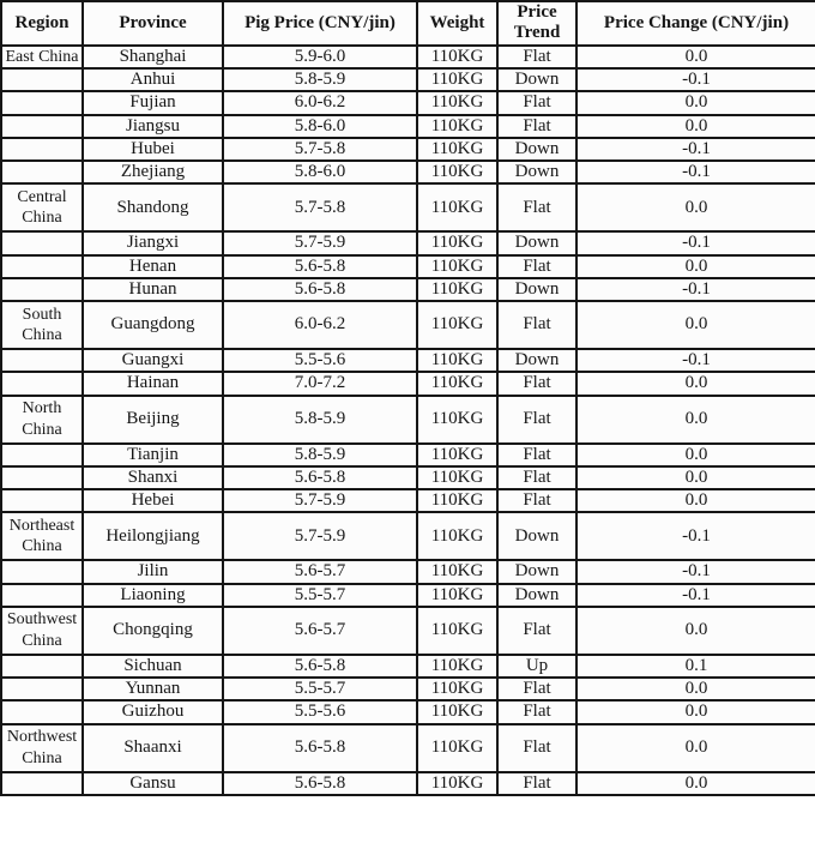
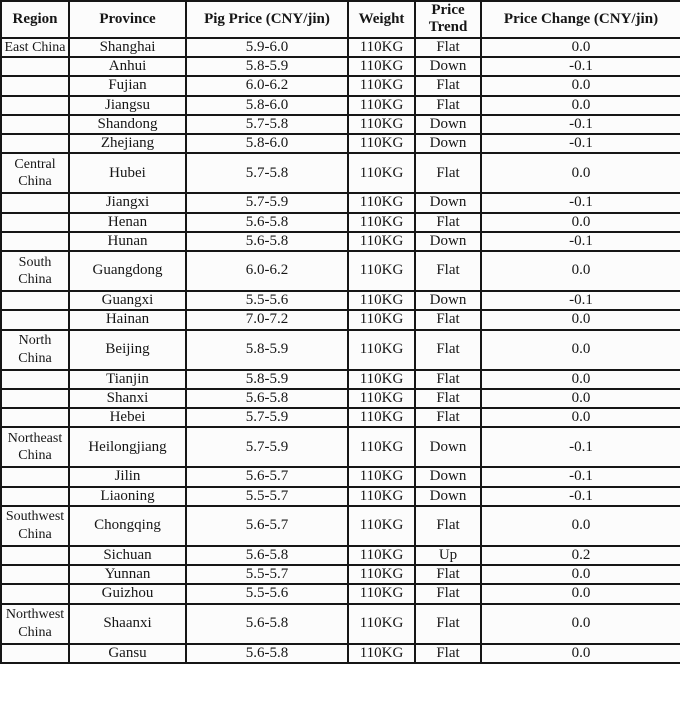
  Region	Province	Pig Price (CNY/jin)	Weight	Price Trend	Price Change (CNY/jin)
  East China	Shanghai	5.9-6.0	110KG	Flat	0.0
  	Anhui	5.8-5.9	110KG	Down	-0.1
  	Fujian	6.0-6.2	110KG	Flat	0.0
  	Jiangsu	5.8-6.0	110KG	Flat	0.0
- 	Hubei	5.7-5.8	110KG	Down	-0.1
+ 	Shandong	5.7-5.8	110KG	Down	-0.1
  	Zhejiang	5.8-6.0	110KG	Down	-0.1
- Central China	Shandong	5.7-5.8	110KG	Flat	0.0
+ Central China	Hubei	5.7-5.8	110KG	Flat	0.0
  	Jiangxi	5.7-5.9	110KG	Down	-0.1
  	Henan	5.6-5.8	110KG	Flat	0.0
  	Hunan	5.6-5.8	110KG	Down	-0.1
  South China	Guangdong	6.0-6.2	110KG	Flat	0.0
  	Guangxi	5.5-5.6	110KG	Down	-0.1
  	Hainan	7.0-7.2	110KG	Flat	0.0
  North China	Beijing	5.8-5.9	110KG	Flat	0.0
  	Tianjin	5.8-5.9	110KG	Flat	0.0
  	Shanxi	5.6-5.8	110KG	Flat	0.0
  	Hebei	5.7-5.9	110KG	Flat	0.0
  Northeast China	Heilongjiang	5.7-5.9	110KG	Down	-0.1
  	Jilin	5.6-5.7	110KG	Down	-0.1
  	Liaoning	5.5-5.7	110KG	Down	-0.1
  Southwest China	Chongqing	5.6-5.7	110KG	Flat	0.0
- 	Sichuan	5.6-5.8	110KG	Up	0.1
+ 	Sichuan	5.6-5.8	110KG	Up	0.2
  	Yunnan	5.5-5.7	110KG	Flat	0.0
  	Guizhou	5.5-5.6	110KG	Flat	0.0
  Northwest China	Shaanxi	5.6-5.8	110KG	Flat	0.0
  	Gansu	5.6-5.8	110KG	Flat	0.0
